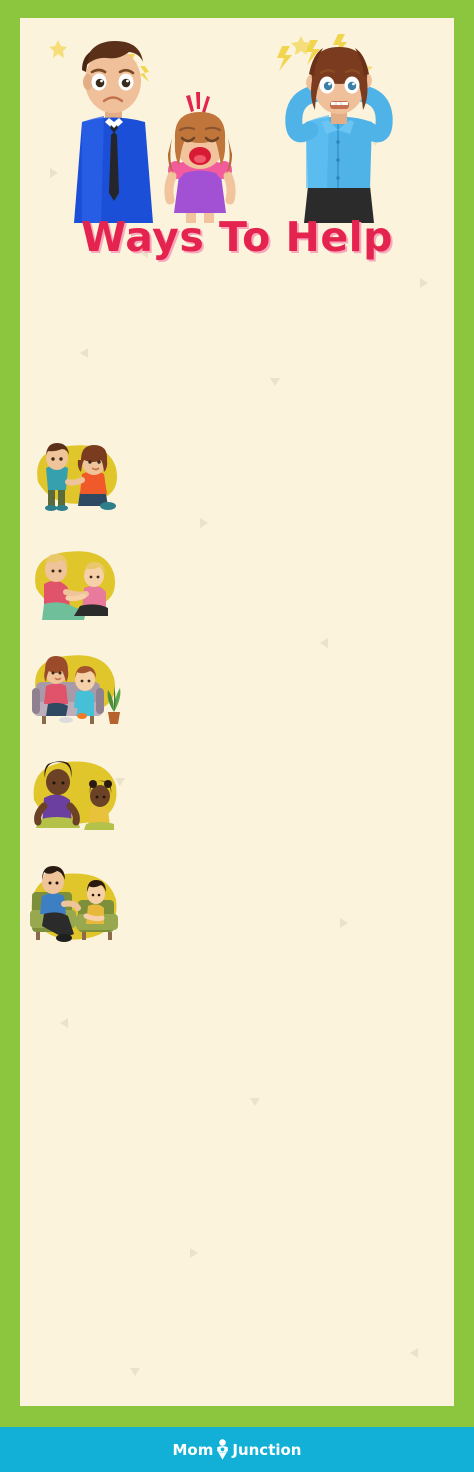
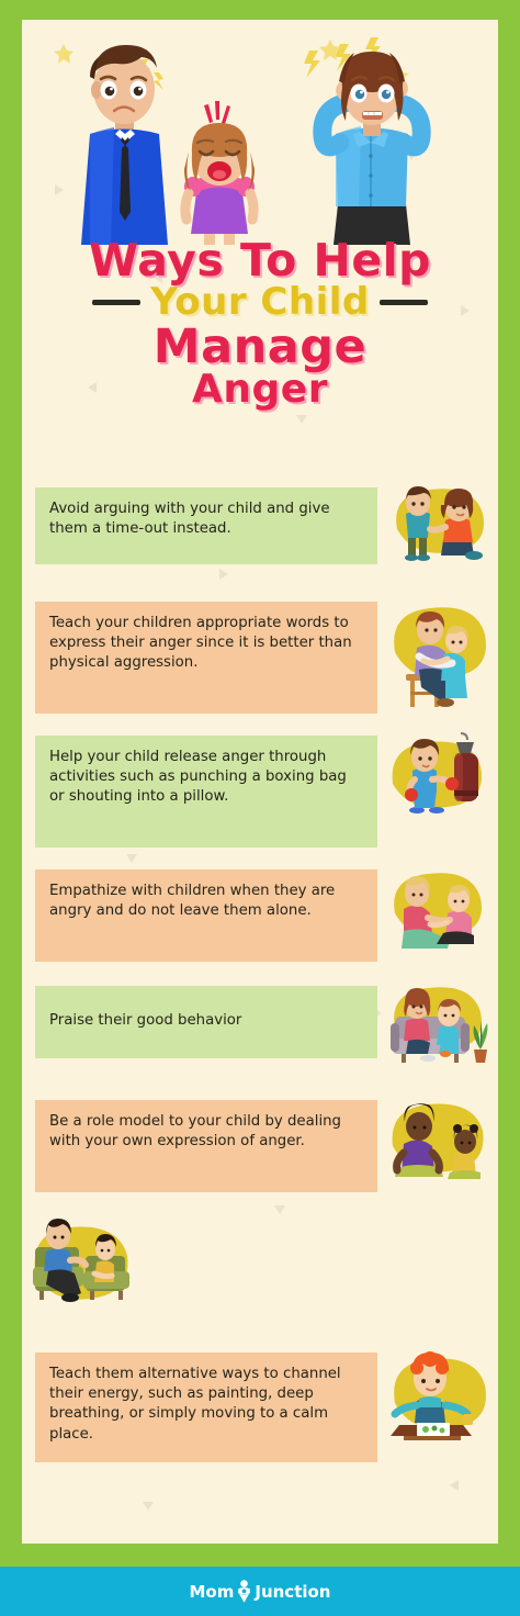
  Ways To Help
+ Your Child
+ Manage
+ Anger
+ Avoid arguing with your child and give them a time-out instead.
+ Teach your children appropriate words to express their anger since it is better than
+ physical aggression.
+ Help your child release anger through activities such as punching a boxing bag or shouting into a pillow.
+ Empathize with children when they are angry and do not leave them alone.
+ Praise their good behavior
+ Be a role model to your child by dealing with your own expression of anger.
+ Teach them alternative ways to channel their energy, such as painting, deep breathing, or simply moving to a calm place.
  Mom
  Junction
